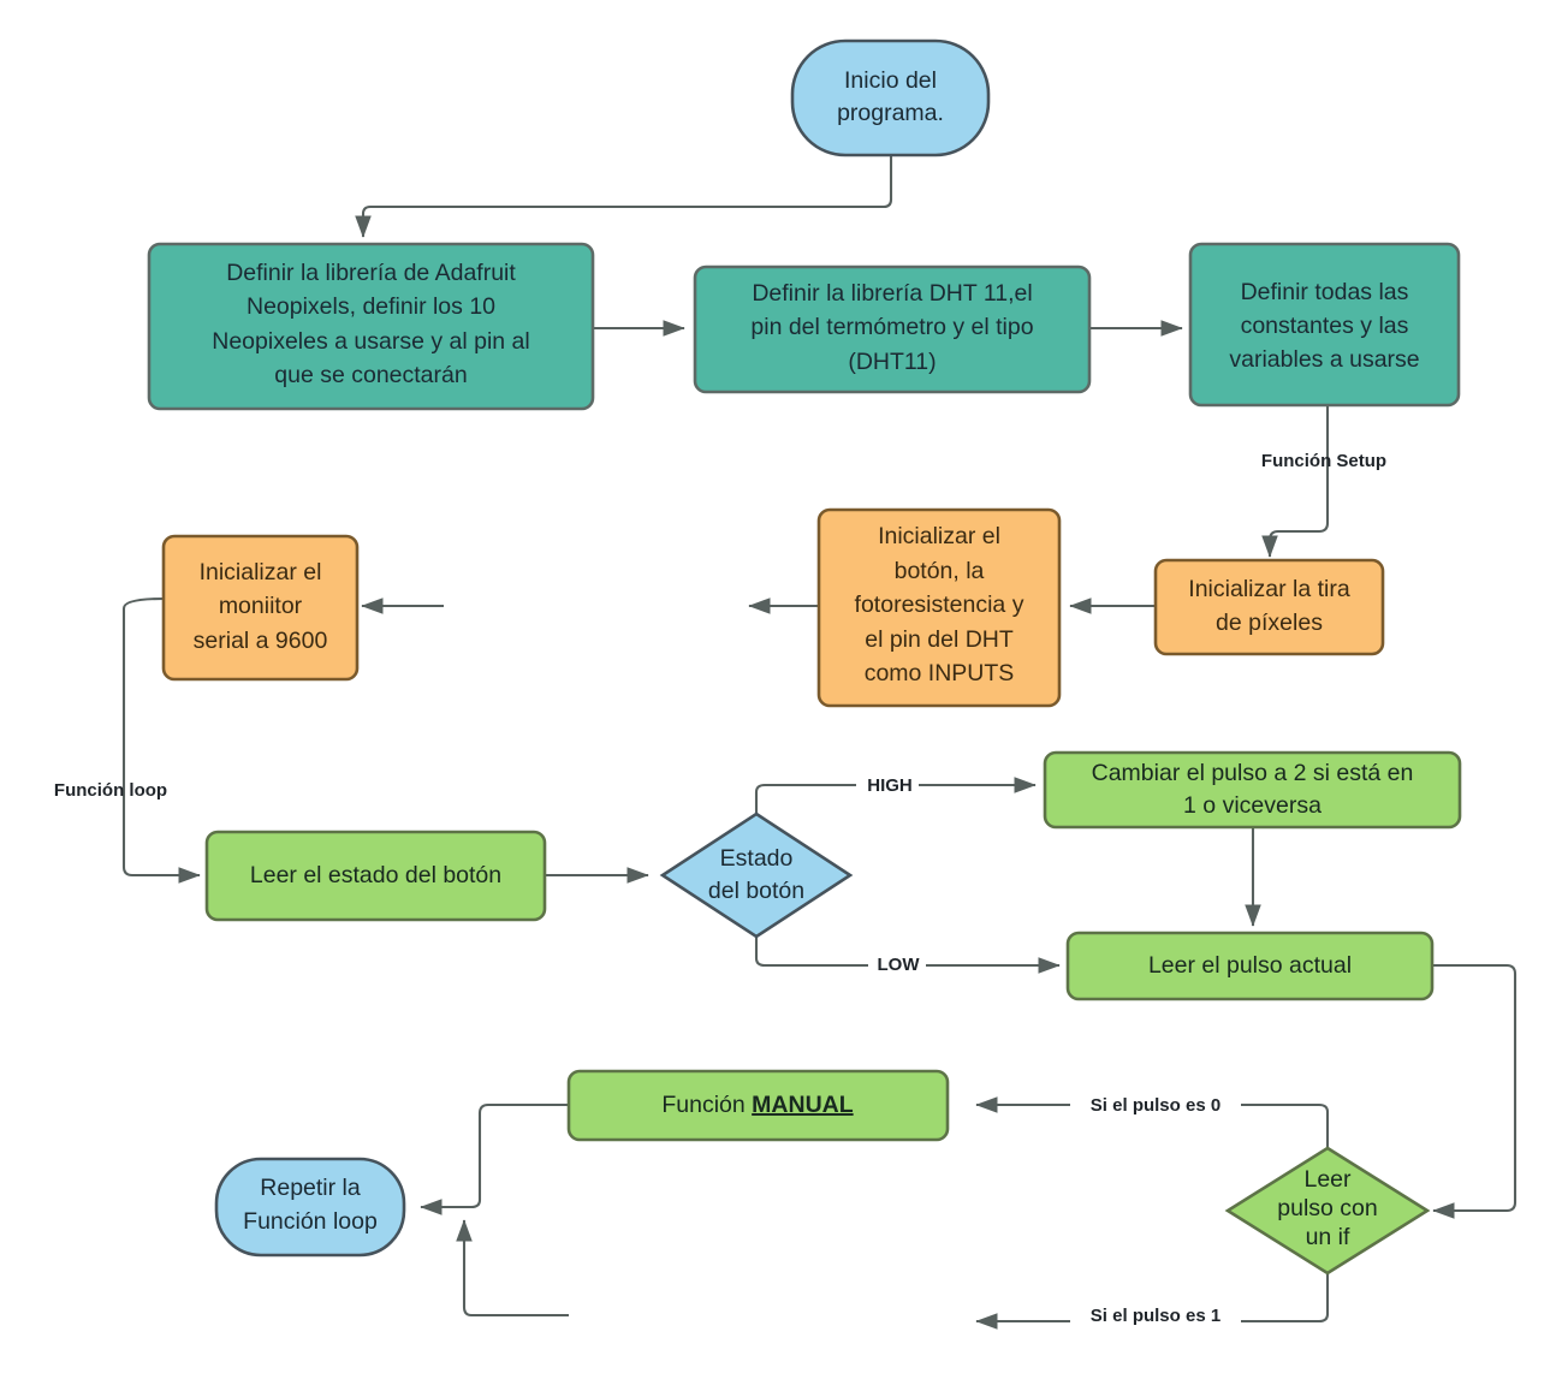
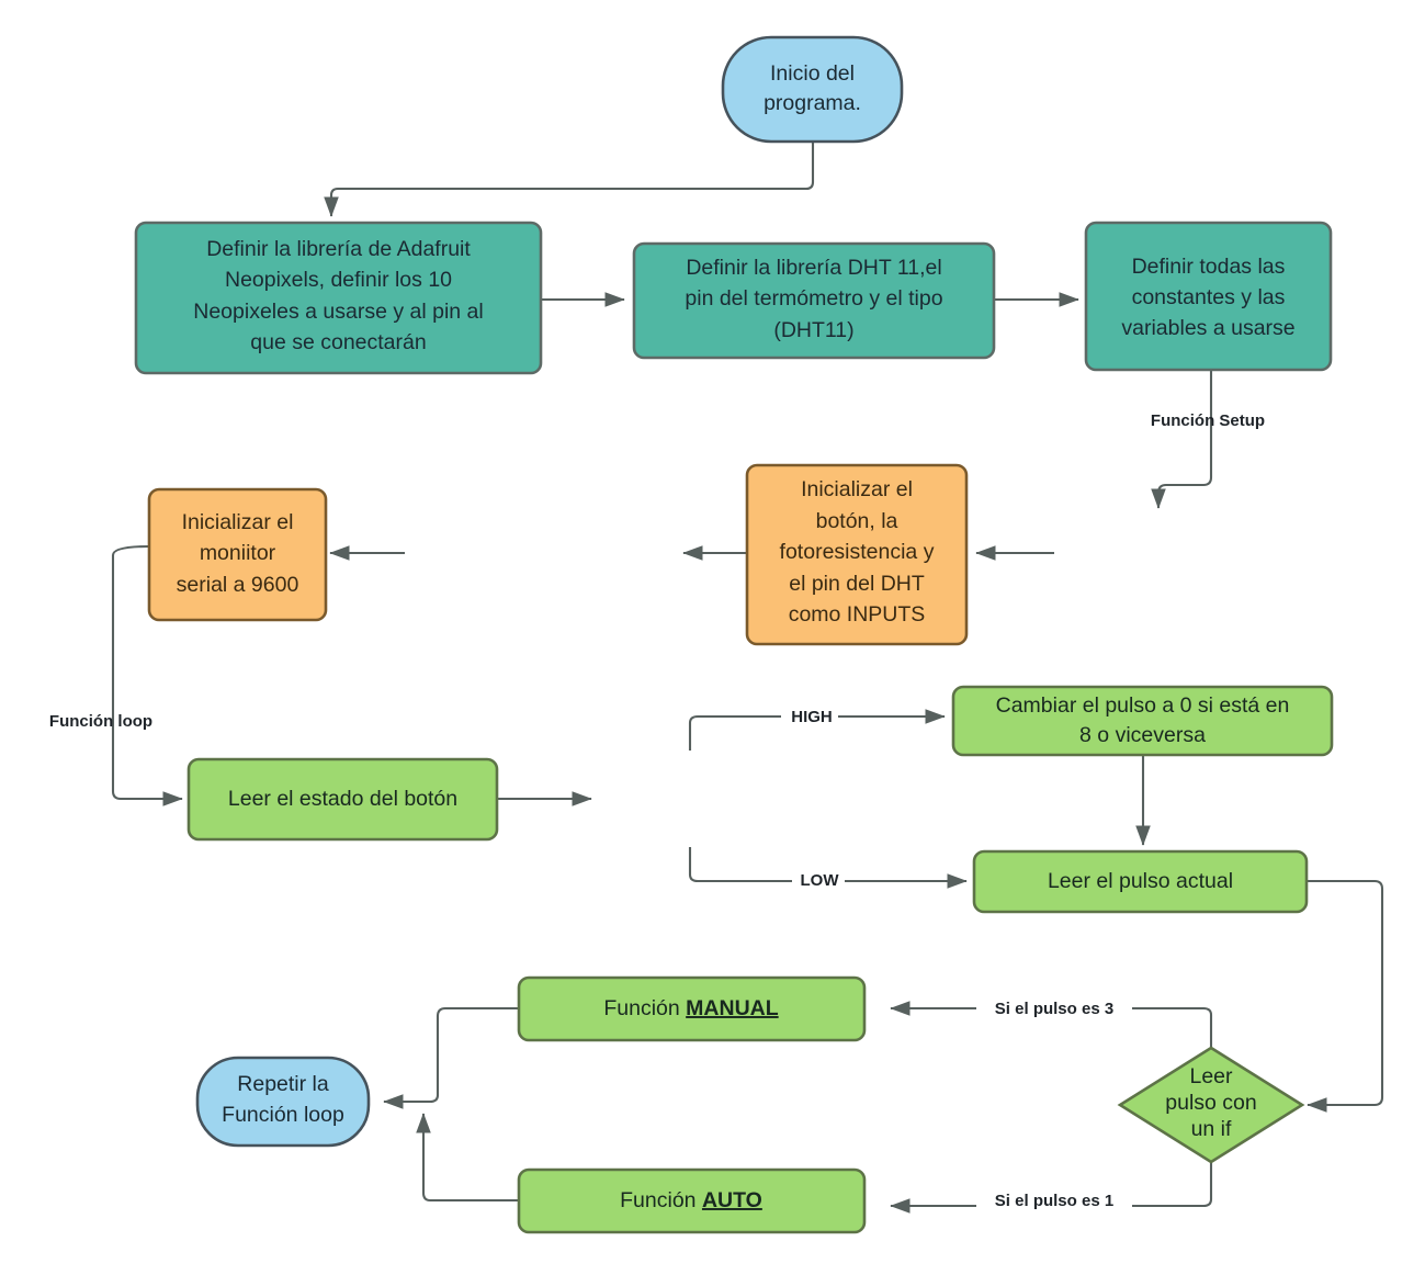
  Inicio del
  programa.
  Definir la librería de Adafruit
  Neopixels, definir los 10
  Neopixeles a usarse y al pin al
  que se conectarán
  Definir la librería DHT 11,el
  pin del termómetro y el tipo
  (DHT11)
  Definir todas las
  constantes y las
  variables a usarse
  Función Setup
- Inicializar la tira
- de píxeles
  Inicializar el
  botón, la
  fotoresistencia y
  el pin del DHT
  como INPUTS
  Inicializar el
  moniitor
  serial a 9600
  Función loop
  Leer el estado del botón
- Estado
- del botón
  HIGH
  LOW
- Cambiar el pulso a 2 si está en
+ Cambiar el pulso a 0 si está en
- 1 o viceversa
+ 8 o viceversa
  Leer el pulso actual
  Leer
  pulso con
  un if
- Si el pulso es 0
+ Si el pulso es 3
  Si el pulso es 1
  Función MANUAL
+ Función AUTO
  Repetir la
  Función loop
